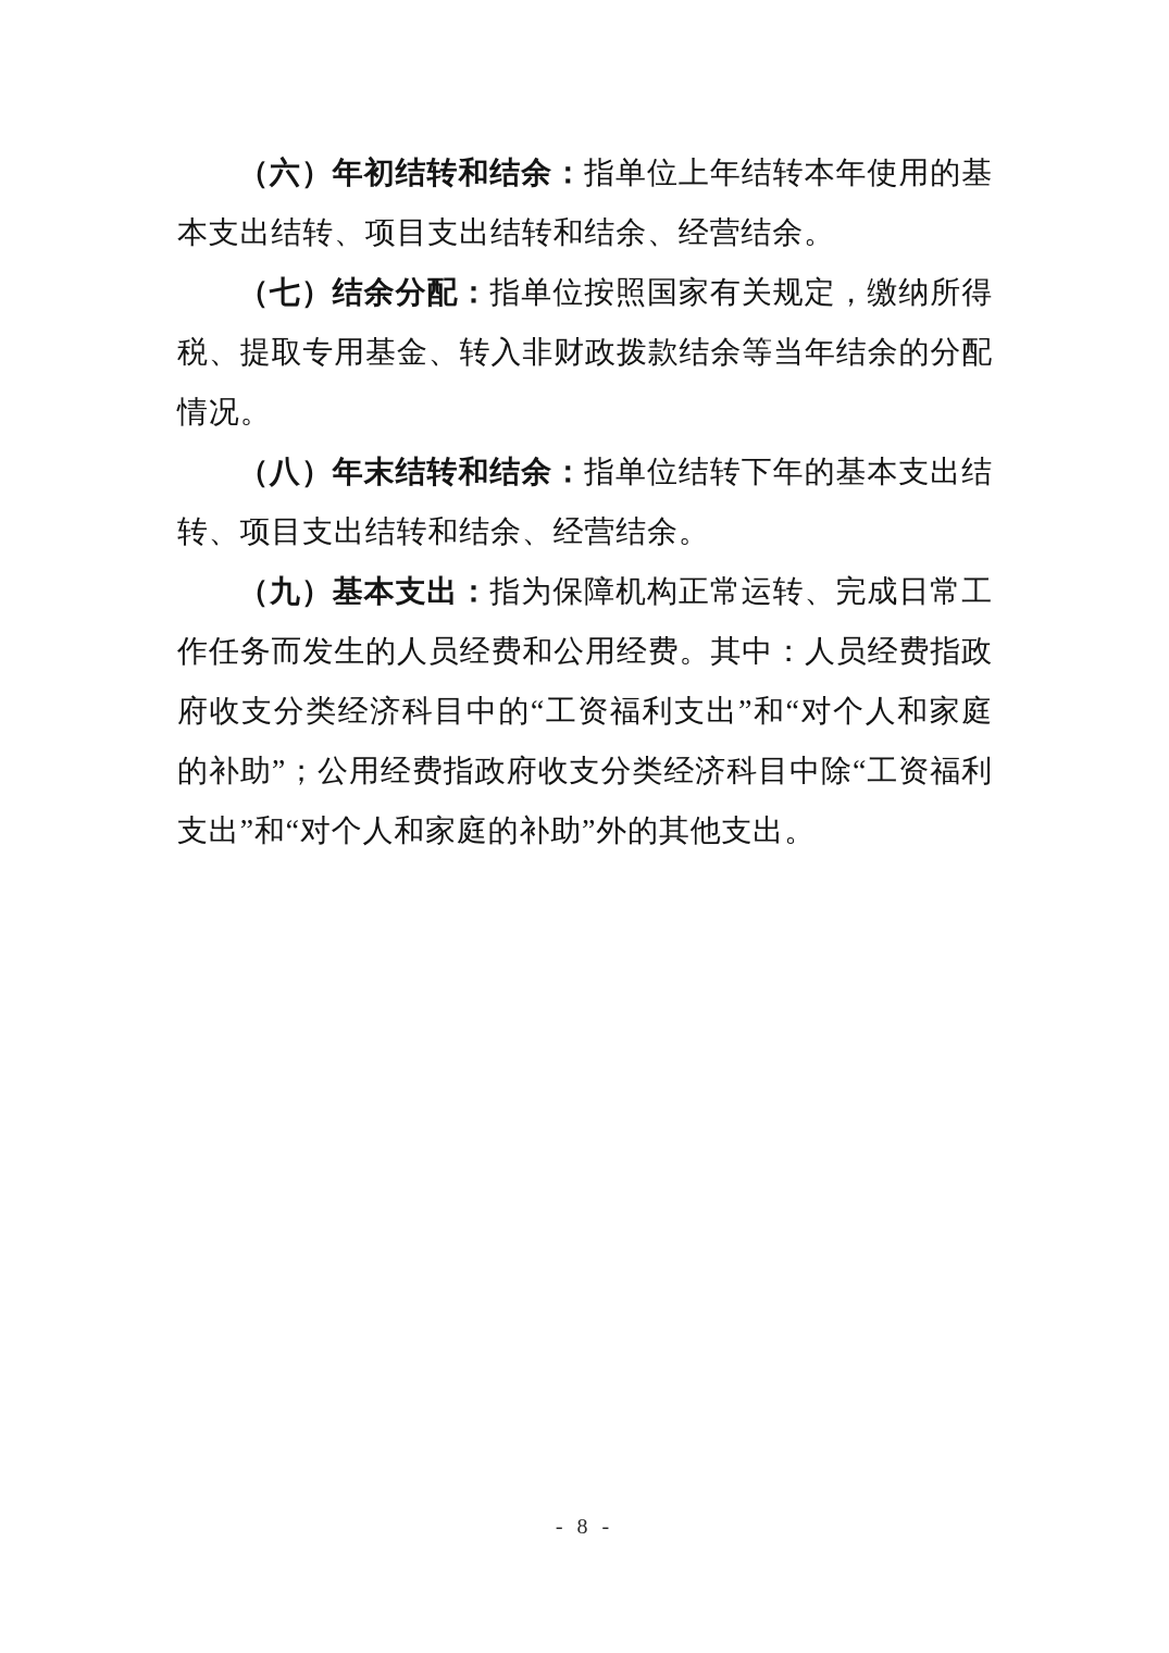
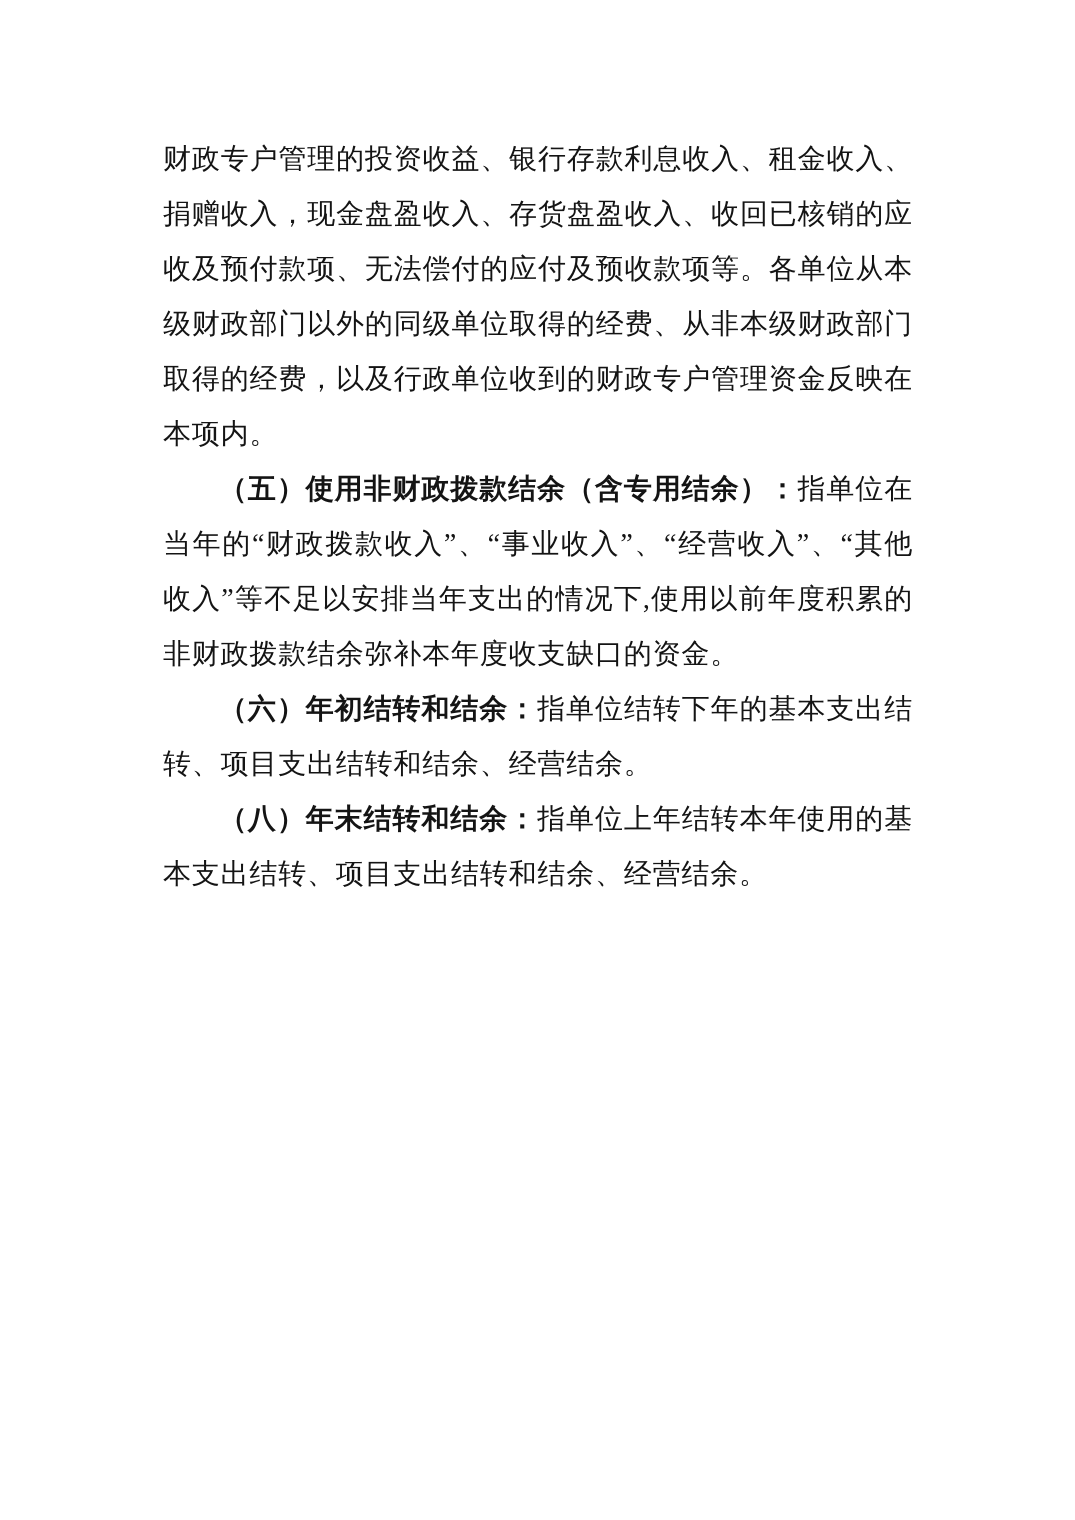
+ 财政专户管理的投资收益、银行存款利息收入、租金收入、捐赠收入，现金盘盈收入、存货盘盈收入、收回已核销的应收及预付款项、无法偿付的应付及预收款项等。各单位从本级财政部门以外的同级单位取得的经费、从非本级财政部门取得的经费，以及行政单位收到的财政专户管理资金反映在本项内。
+ （五）使用非财政拨款结余（含专用结余）：指单位在当年的“财政拨款收入”、“事业收入”、“经营收入”、“其他收入”等不足以安排当年支出的情况下,使用以前年度积累的非财政拨款结余弥补本年度收支缺口的资金。
- （六）年初结转和结余：指单位上年结转本年使用的基本支出结转、项目支出结转和结余、经营结余。
+ （六）年初结转和结余：指单位结转下年的基本支出结转、项目支出结转和结余、经营结余。
- （七）结余分配：指单位按照国家有关规定，缴纳所得税、提取专用基金、转入非财政拨款结余等当年结余的分配情况。
- （八）年末结转和结余：指单位结转下年的基本支出结转、项目支出结转和结余、经营结余。
+ （八）年末结转和结余：指单位上年结转本年使用的基本支出结转、项目支出结转和结余、经营结余。
- （九）基本支出：指为保障机构正常运转、完成日常工作任务而发生的人员经费和公用经费。其中：人员经费指政府收支分类经济科目中的“工资福利支出”和“对个人和家庭的补助”；公用经费指政府收支分类经济科目中除“工资福利支出”和“对个人和家庭的补助”外的其他支出。
- - 8 -
